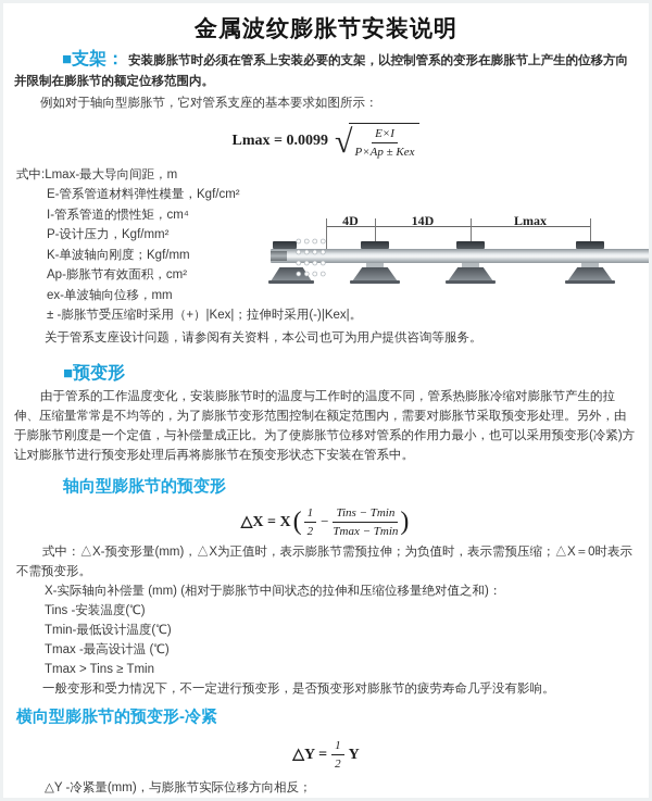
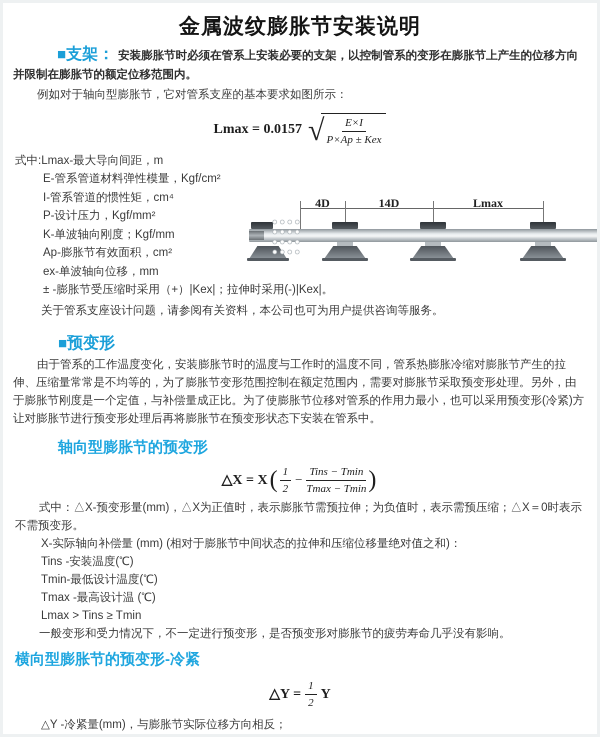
  金属波纹膨胀节安装说明
  ■支架： 安装膨胀节时必须在管系上安装必要的支架，以控制管系的变形在膨胀节上产生的位移方向并限制在膨胀节的额定位移范围内。
  例如对于轴向型膨胀节，它对管系支座的基本要求如图所示：
- Lmax = 0.0099
+ Lmax = 0.0157
  √
  E×I
  P×Ap ± Kex
  式中:Lmax-最大导向间距，m
  E-管系管道材料弹性模量，Kgf/cm²
  I-管系管道的惯性矩，cm⁴
  P-设计压力，Kgf/mm²
  K-单波轴向刚度；Kgf/mm
  Ap-膨胀节有效面积，cm²
  ex-单波轴向位移，mm
  ± -膨胀节受压缩时采用（+）|Kex|；拉伸时采用(-)|Kex|。
  4D
  14D
  Lmax
  关于管系支座设计问题，请参阅有关资料，本公司也可为用户提供咨询等服务。
  ■预变形
  由于管系的工作温度变化，安装膨胀节时的温度与工作时的温度不同，管系热膨胀冷缩对膨胀节产生的拉伸、压缩量常常是不均等的，为了膨胀节变形范围控制在额定范围内，需要对膨胀节采取预变形处理。另外，由于膨胀节刚度是一个定值，与补偿量成正比。为了使膨胀节位移对管系的作用力最小，也可以采用预变形(冷紧)方让对膨胀节进行预变形处理后再将膨胀节在预变形状态下安装在管系中。
  轴向型膨胀节的预变形
  △X = X
  (
  1
  2
  −
  Tins − Tmin
  Tmax − Tmin
  )
  式中：△X-预变形量(mm)，△X为正值时，表示膨胀节需预拉伸；为负值时，表示需预压缩；△X＝0时表示不需预变形。
  X-实际轴向补偿量 (mm) (相对于膨胀节中间状态的拉伸和压缩位移量绝对值之和)：
  Tins -安装温度(℃)
  Tmin-最低设计温度(℃)
  Tmax -最高设计温 (℃)
- Tmax > Tins ≥ Tmin
+ Lmax > Tins ≥ Tmin
  一般变形和受力情况下，不一定进行预变形，是否预变形对膨胀节的疲劳寿命几乎没有影响。
  横向型膨胀节的预变形-冷紧
  △Y =
  1
  2
  Y
  △Y -冷紧量(mm)，与膨胀节实际位移方向相反；
